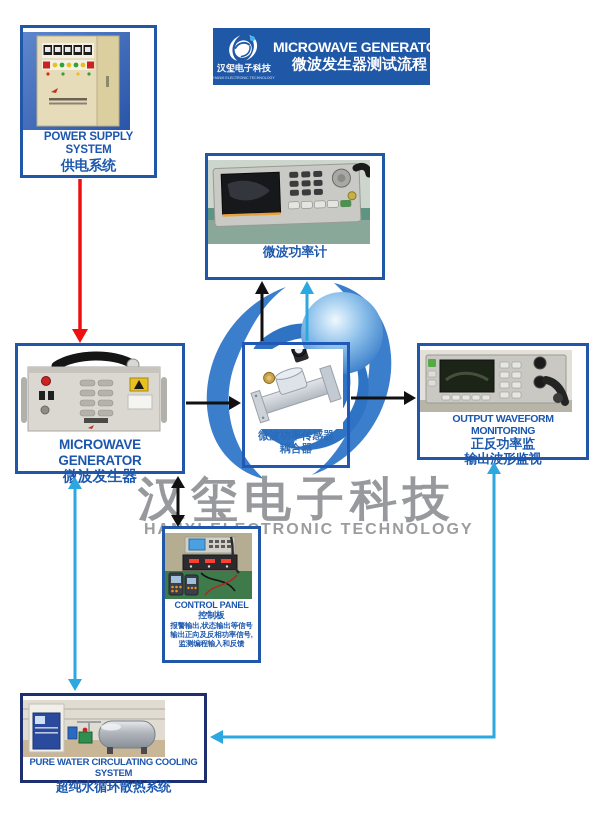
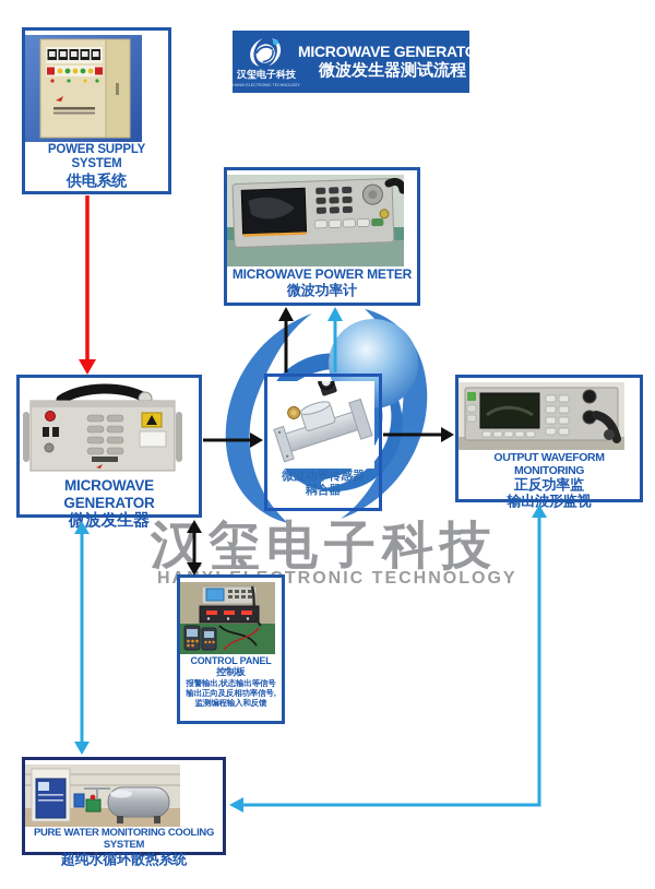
  汉玺电子科技
  汉玺电子科技
  MICROWAVE GENERATOR
  微波发生器测试流程
  POWER SUPPLY SYSTEM
  供电系统
+ MICROWAVE POWER METER
  微波功率计
  MICROWAVE GENERATOR
  微波发生器
  微波功率传感器
  耦合器
  OUTPUT WAVEFORM MONITORING
  正反功率监
  输出波形监视
  CONTROL PANEL
  控制板
  报警输出,状态输出等信号
  输出正向及反相功率信号,
  监测编程输入和反馈
- PURE WATER CIRCULATING COOLING SYSTEM
+ PURE WATER MONITORING COOLING SYSTEM
  超纯水循环散热系统
